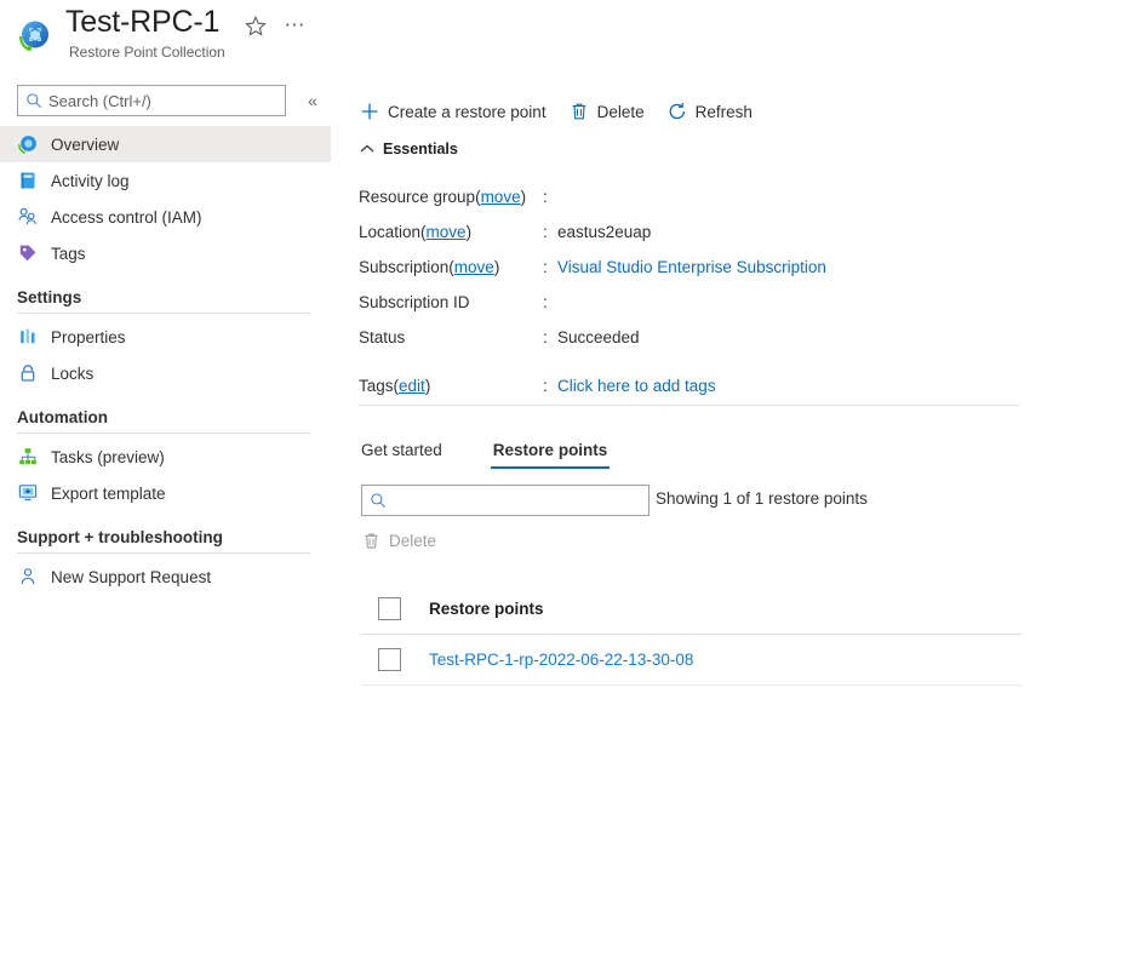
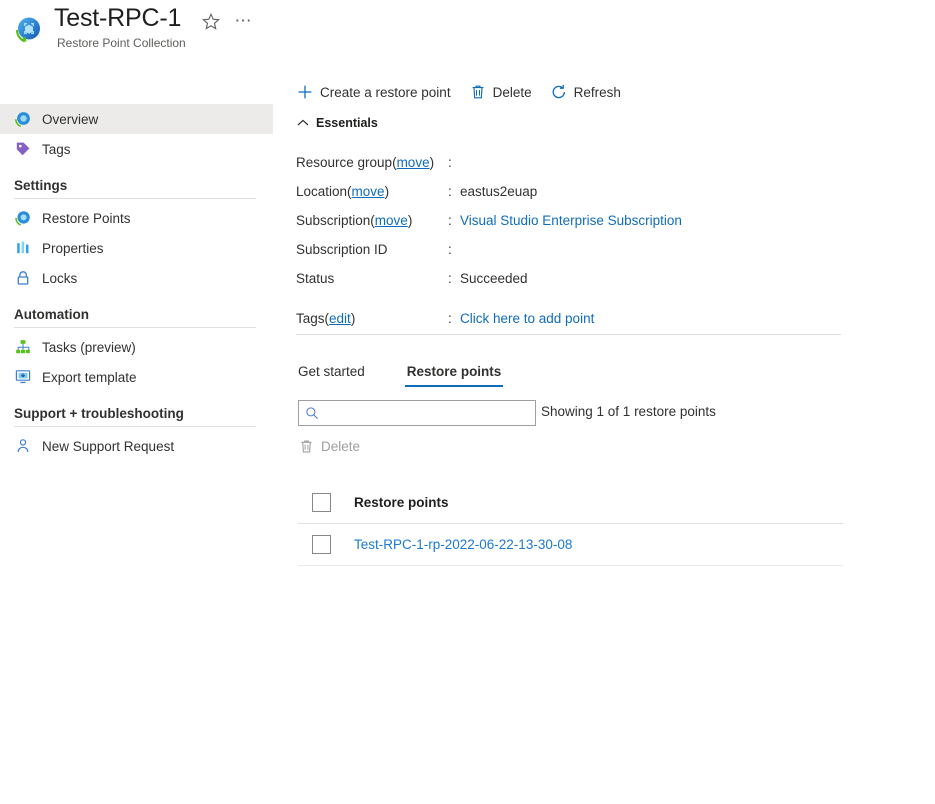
  Test-RPC-1
  ⋯
  Restore Point Collection
- Search (Ctrl+/)
- «
  Overview
- Activity log
- Access control (IAM)
  Tags
  Settings
+ Restore Points
  Properties
  Locks
  Automation
  Tasks (preview)
  Export template
  Support + troubleshooting
  New Support Request
  Create a restore point
  Delete
  Refresh
  Essentials
  Resource group(move)
  :
  Location(move)
  :
  eastus2euap
  Subscription(move)
  :
  Visual Studio Enterprise Subscription
  Subscription ID
  :
  Status
  :
  Succeeded
  Tags(edit)
  :
- Click here to add tags
+ Click here to add point
  Get started
  Restore points
  Showing 1 of 1 restore points
  Delete
  Restore points
  Test-RPC-1-rp-2022-06-22-13-30-08
